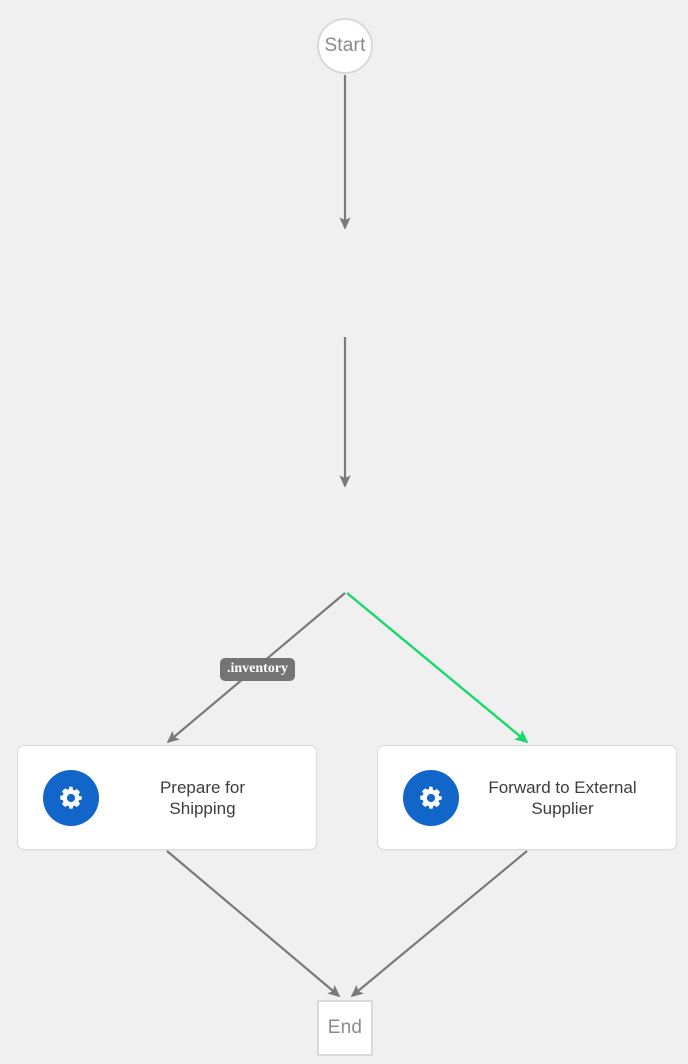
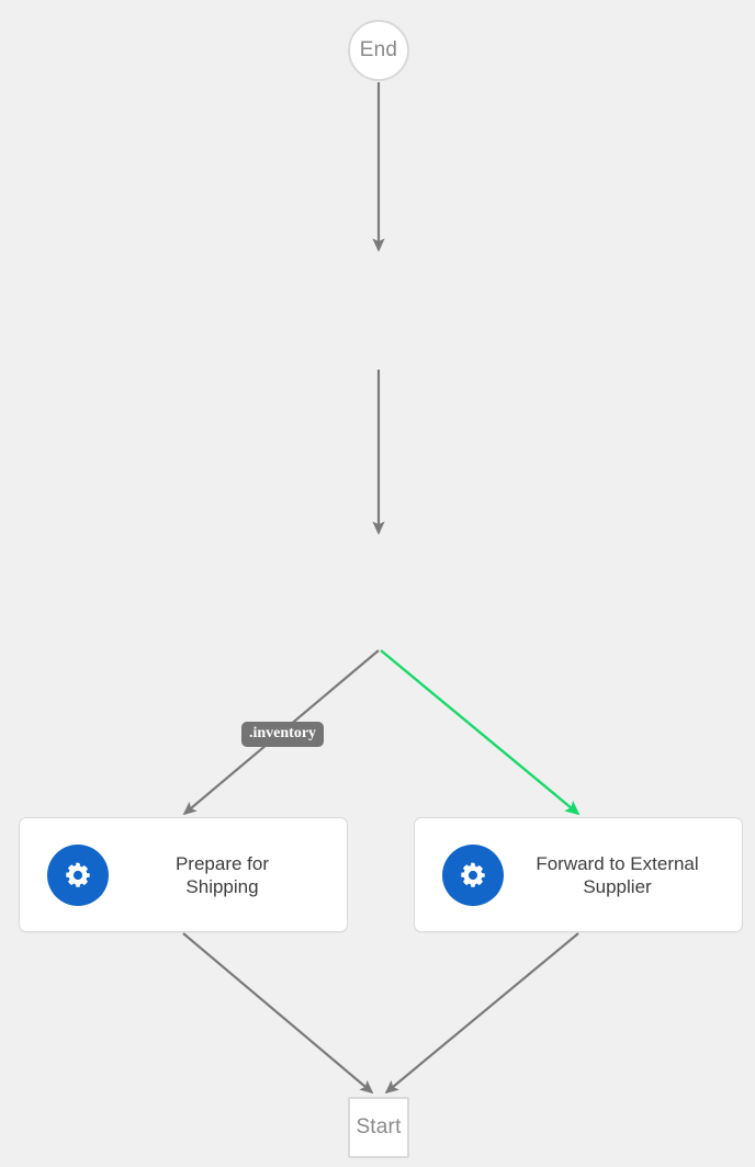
  .inventory
- Start
+ End
  Prepare for
  Shipping
  Forward to External
  Supplier
- End
+ Start
